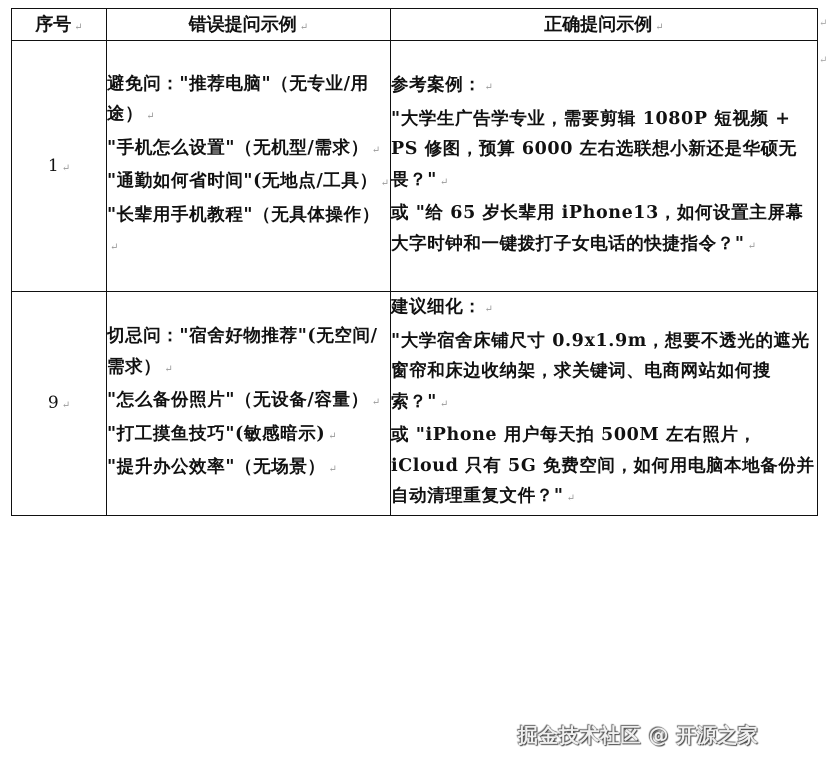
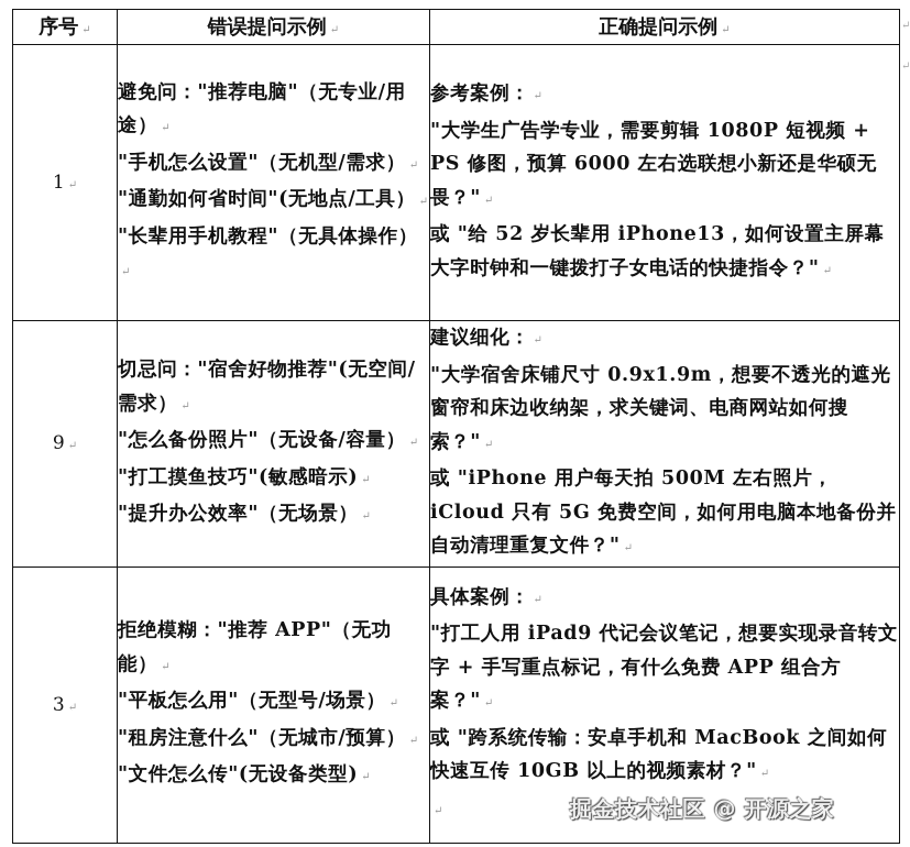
  序号 ↵	错误提问示例 ↵	正确提问示例 ↵
- 1 ↵	避免问："推荐电脑"（无专业/用途） ↵ "手机怎么设置"（无机型/需求） ↵ "通勤如何省时间"(无地点/工具） ↵ "长辈用手机教程"（无具体操作）↵	参考案例： ↵ "大学生广告学专业，需要剪辑 1080P 短视频 + PS 修图，预算 6000 左右选联想小新还是华硕无畏？" ↵ 或 "给 65 岁长辈用 iPhone13，如何设置主屏幕大字时钟和一键拨打子女电话的快捷指令？" ↵
+ 1 ↵	避免问："推荐电脑"（无专业/用途） ↵ "手机怎么设置"（无机型/需求） ↵ "通勤如何省时间"(无地点/工具） ↵ "长辈用手机教程"（无具体操作）↵	参考案例： ↵ "大学生广告学专业，需要剪辑 1080P 短视频 + PS 修图，预算 6000 左右选联想小新还是华硕无畏？" ↵ 或 "给 52 岁长辈用 iPhone13，如何设置主屏幕大字时钟和一键拨打子女电话的快捷指令？" ↵
  9 ↵	切忌问："宿舍好物推荐"(无空间/需求） ↵ "怎么备份照片"（无设备/容量） ↵ "打工摸鱼技巧"(敏感暗示) ↵ "提升办公效率"（无场景） ↵	建议细化： ↵ "大学宿舍床铺尺寸 0.9x1.9m，想要不透光的遮光窗帘和床边收纳架，求关键词、电商网站如何搜索？" ↵ 或 "iPhone 用户每天拍 500M 左右照片，iCloud 只有 5G 免费空间，如何用电脑本地备份并自动清理重复文件？" ↵
+ 3 ↵	拒绝模糊："推荐 APP"（无功能） ↵ "平板怎么用"（无型号/场景） ↵ "租房注意什么"（无城市/预算） ↵ "文件怎么传"(无设备类型) ↵	具体案例： ↵ "打工人用 iPad9 代记会议笔记，想要实现录音转文字 + 手写重点标记，有什么免费 APP 组合方案？" ↵ 或 "跨系统传输：安卓手机和 MacBook 之间如何快速互传 10GB 以上的视频素材？" ↵ ↵
  ↵
  ↵
  掘金技术社区 @ 开源之家
